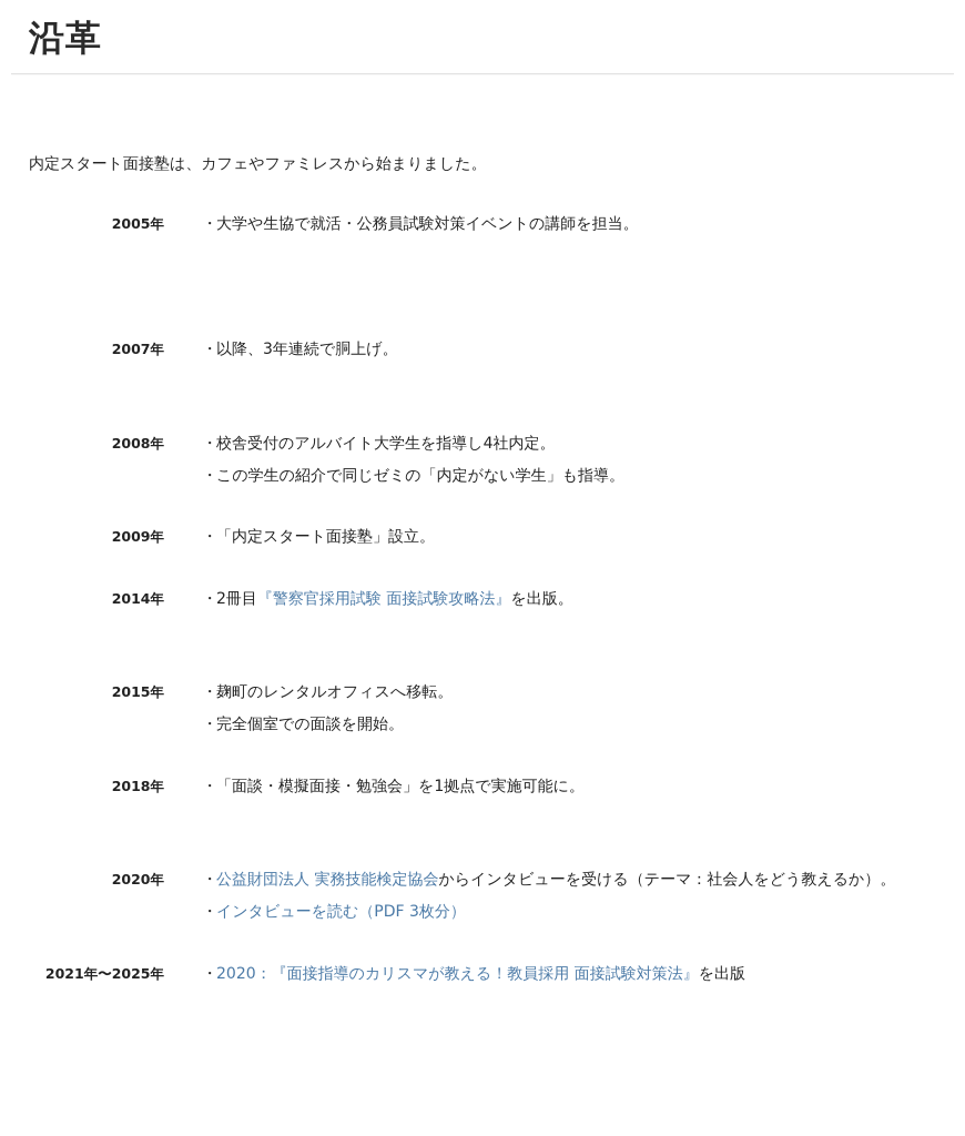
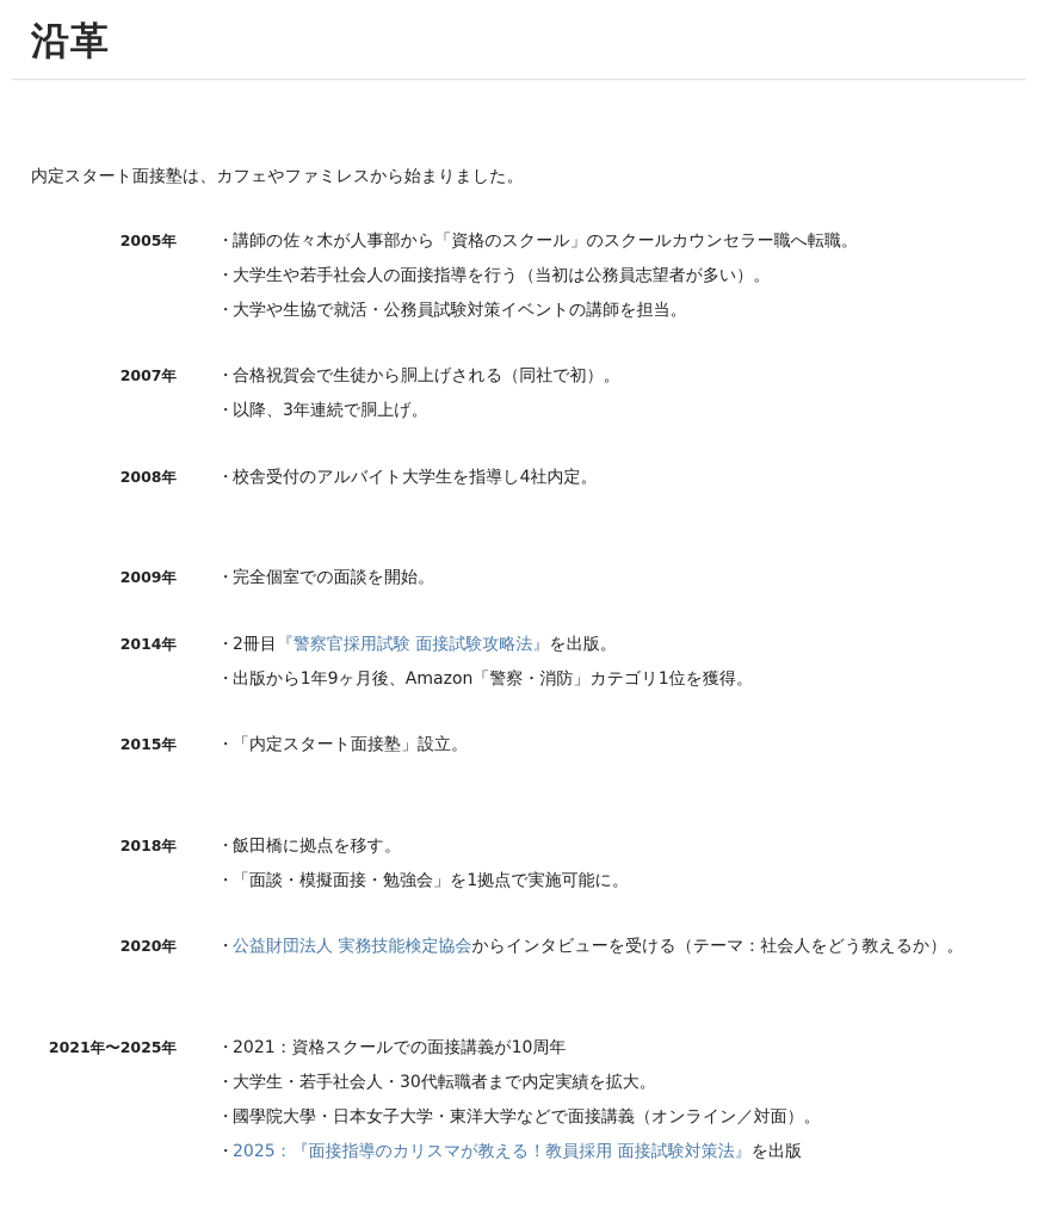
  沿革
  内定スタート面接塾は、カフェやファミレスから始まりました。
  2005年
+ ・講師の佐々木が人事部から「資格のスクール」のスクールカウンセラー職へ転職。
+ ・大学生や若手社会人の面接指導を行う（当初は公務員志望者が多い）。
  ・大学や生協で就活・公務員試験対策イベントの講師を担当。
  2007年
+ ・合格祝賀会で生徒から胴上げされる（同社で初）。
  ・以降、3年連続で胴上げ。
  2008年
  ・校舎受付のアルバイト大学生を指導し4社内定。
- ・この学生の紹介で同じゼミの「内定がない学生」も指導。
  2009年
- ・「内定スタート面接塾」設立。
+ ・完全個室での面談を開始。
  2014年
  ・2冊目『警察官採用試験 面接試験攻略法』を出版。
+ ・出版から1年9ヶ月後、Amazon「警察・消防」カテゴリ1位を獲得。
  2015年
- ・麹町のレンタルオフィスへ移転。
- ・完全個室での面談を開始。
+ ・「内定スタート面接塾」設立。
  2018年
+ ・飯田橋に拠点を移す。
  ・「面談・模擬面接・勉強会」を1拠点で実施可能に。
  2020年
  ・公益財団法人 実務技能検定協会からインタビューを受ける（テーマ：社会人をどう教えるか）。
- ・インタビューを読む（PDF 3枚分）
  2021年〜2025年
+ ・2021：資格スクールでの面接講義が10周年
+ ・大学生・若手社会人・30代転職者まで内定実績を拡大。
+ ・國學院大學・日本女子大学・東洋大学などで面接講義（オンライン／対面）。
- ・2020：『面接指導のカリスマが教える！教員採用 面接試験対策法』を出版
+ ・2025：『面接指導のカリスマが教える！教員採用 面接試験対策法』を出版
